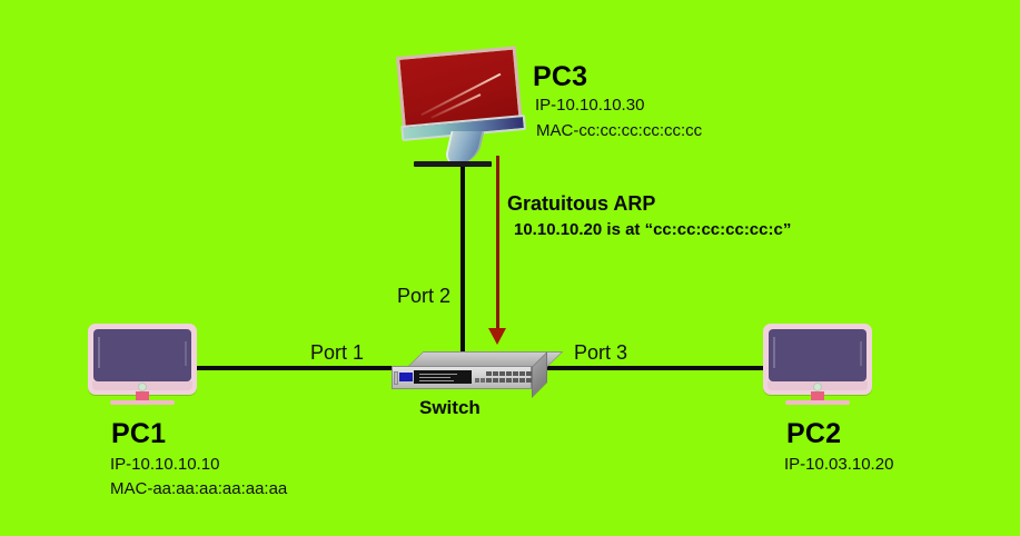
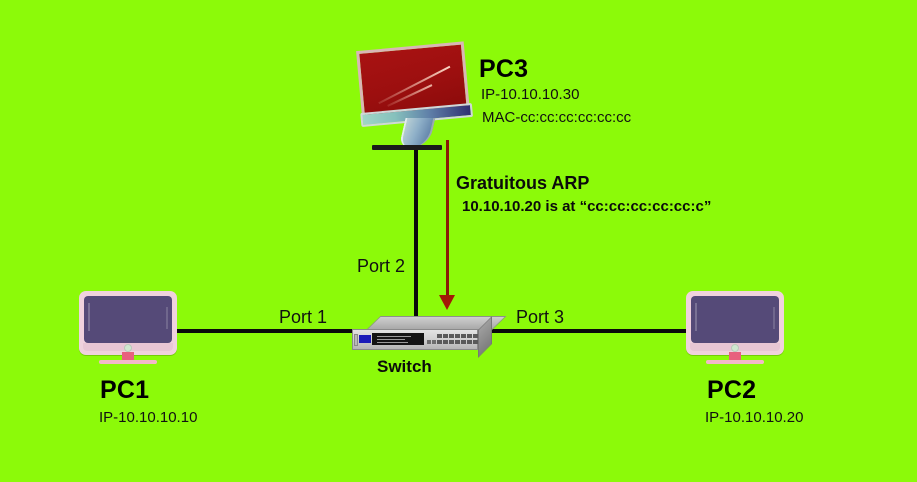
  PC3
  IP-10.10.10.30
  MAC-cc:cc:cc:cc:cc:cc
  Gratuitous ARP
  10.10.10.20 is at “cc:cc:cc:cc:cc:c”
  Port 2
  Port 1
  Port 3
  Switch
  PC1
  IP-10.10.10.10
- MAC-aa:aa:aa:aa:aa:aa
  PC2
- IP-10.03.10.20
+ IP-10.10.10.20
